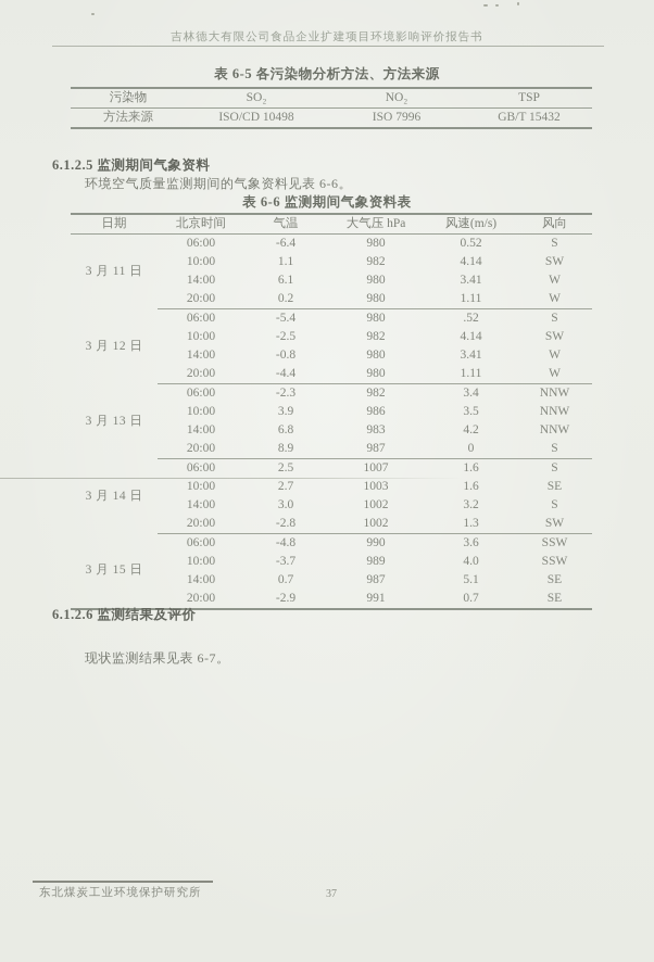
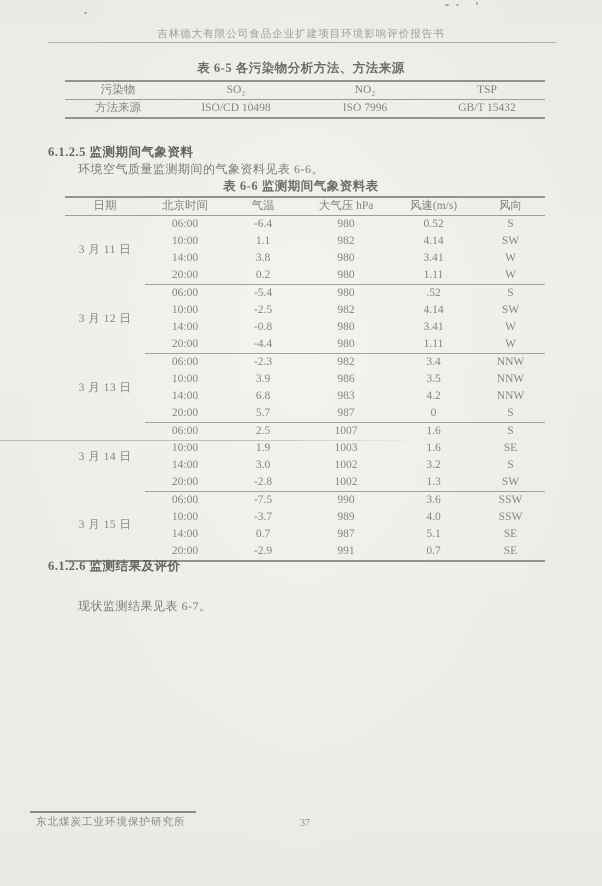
  吉林德大有限公司食品企业扩建项目环境影响评价报告书
  表 6-5 各污染物分析方法、方法来源
  污染物	SO₂	NO₂	TSP
  方法来源	ISO/CD 10498	ISO 7996	GB/T 15432
  6.1.2.5 监测期间气象资料
  环境空气质量监测期间的气象资料见表 6-6。
  表 6-6 监测期间气象资料表
  日期	北京时间	气温	大气压 hPa	风速(m/s)	风向
  3 月 11 日	06:00	-6.4	980	0.52	S
  10:00	1.1	982	4.14	SW
- 14:00	6.1	980	3.41	W
+ 14:00	3.8	980	3.41	W
  20:00	0.2	980	1.11	W
  3 月 12 日	06:00	-5.4	980	.52	S
  10:00	-2.5	982	4.14	SW
  14:00	-0.8	980	3.41	W
  20:00	-4.4	980	1.11	W
  3 月 13 日	06:00	-2.3	982	3.4	NNW
  10:00	3.9	986	3.5	NNW
  14:00	6.8	983	4.2	NNW
- 20:00	8.9	987	0	S
+ 20:00	5.7	987	0	S
  3 月 14 日	06:00	2.5	1007	1.6	S
- 10:00	2.7	1003	1.6	SE
+ 10:00	1.9	1003	1.6	SE
  14:00	3.0	1002	3.2	S
  20:00	-2.8	1002	1.3	SW
- 3 月 15 日	06:00	-4.8	990	3.6	SSW
+ 3 月 15 日	06:00	-7.5	990	3.6	SSW
  10:00	-3.7	989	4.0	SSW
  14:00	0.7	987	5.1	SE
  20:00	-2.9	991	0.7	SE
  6.1.2.6 监测结果及评价
  现状监测结果见表 6-7。
  东北煤炭工业环境保护研究所
  37
